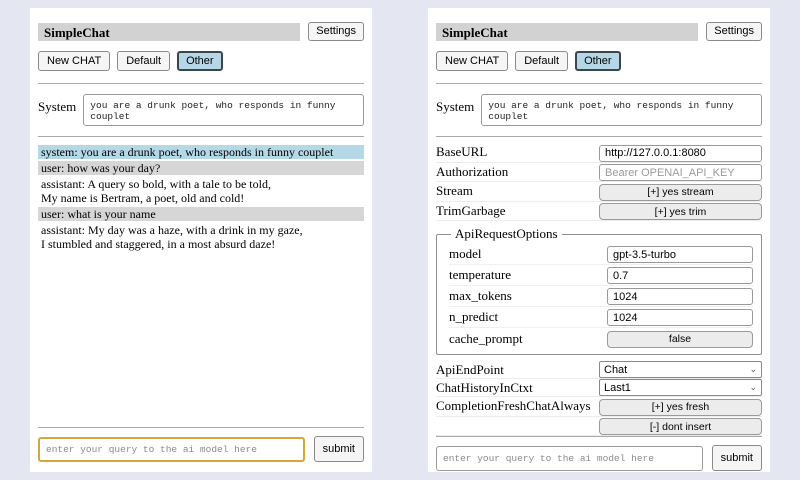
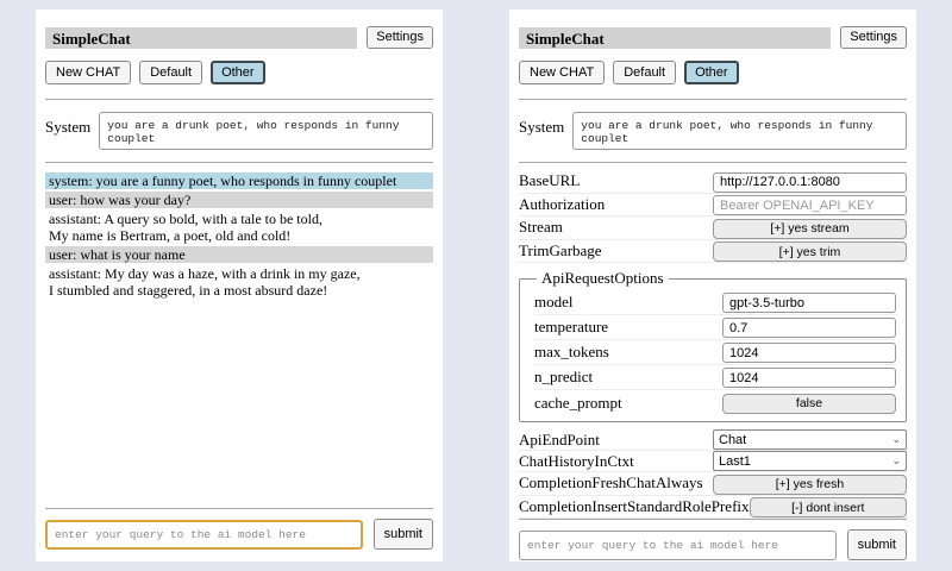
  SimpleChat
  Settings
  New CHAT
  Default
  Other
  System
- system: you are a drunk poet, who responds in funny couplet
+ system: you are a funny poet, who responds in funny couplet
  user: how was your day?
  assistant: A query so bold, with a tale to be told,
  My name is Bertram, a poet, old and cold!
  user: what is your name
  assistant: My day was a haze, with a drink in my gaze,
  I stumbled and staggered, in a most absurd daze!
  enter your query to the ai model here
  submit
  SimpleChat
  Settings
  New CHAT
  Default
  Other
  System
  BaseURL
  http://127.0.0.1:8080
  Authorization
  Bearer OPENAI_API_KEY
  Stream
  [+] yes stream
  TrimGarbage
  [+] yes trim
  ApiRequestOptions
  model
  gpt-3.5-turbo
  temperature
  0.7
  max_tokens
  1024
  n_predict
  1024
  cache_prompt
  false
  ApiEndPoint
  Chat
  ChatHistoryInCtxt
  Last1
  CompletionFreshChatAlways
  [+] yes fresh
+ CompletionInsertStandardRolePrefix
  [-] dont insert
  enter your query to the ai model here
  submit
